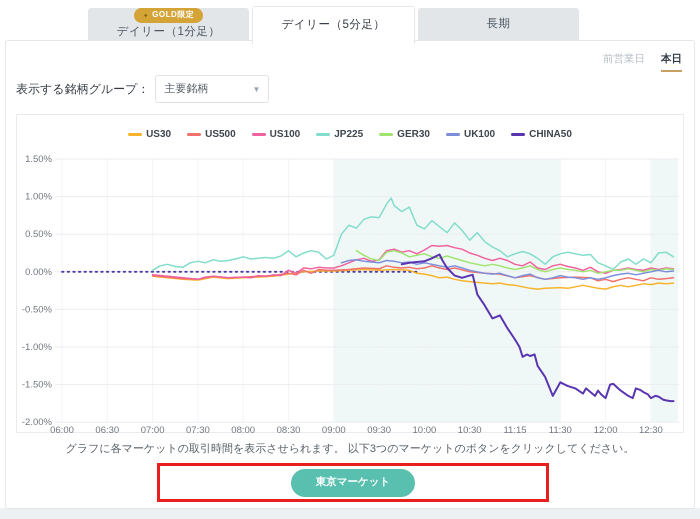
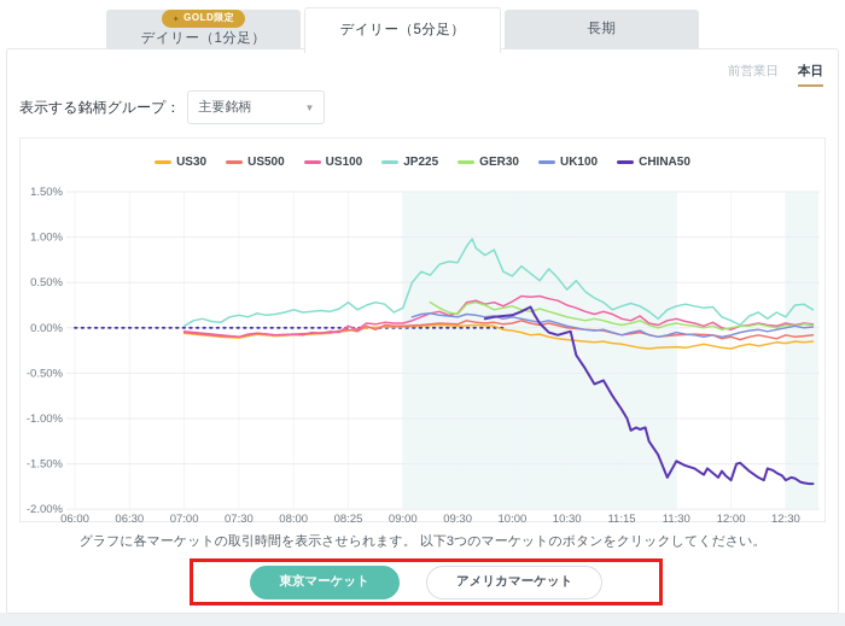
  GOLD限定
  デイリー（1分足）
  デイリー（5分足）
  長期
  前営業日
  本日
  表示する銘柄グループ：
  主要銘柄
  ▼
  US30
  US500
  US100
  JP225
  GER30
  UK100
  CHINA50
  1.50%
  1.00%
  0.50%
  0.00%
  -0.50%
  -1.00%
  -1.50%
  -2.00%
  06:00
  06:30
  07:00
  07:30
  08:00
- 08:30
+ 08:25
  09:00
  09:30
  10:00
  10:30
  11:15
  11:30
  12:00
  12:30
  グラフに各マーケットの取引時間を表示させられます。 以下3つのマーケットのボタンをクリックしてください。
  東京マーケット
+ アメリカマーケット
